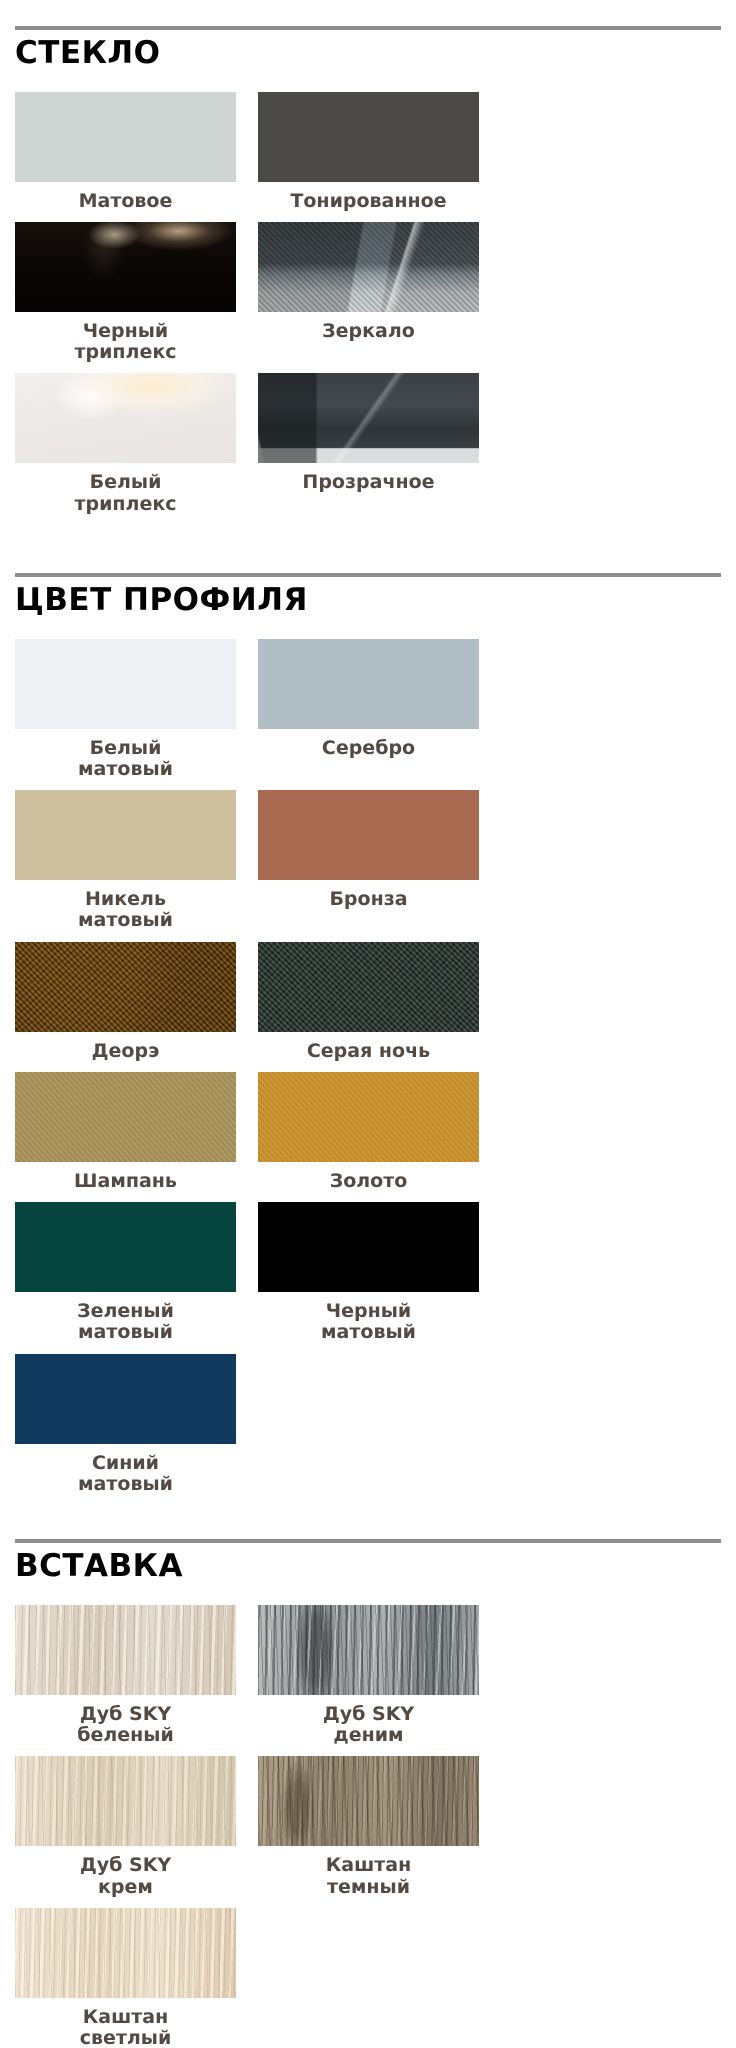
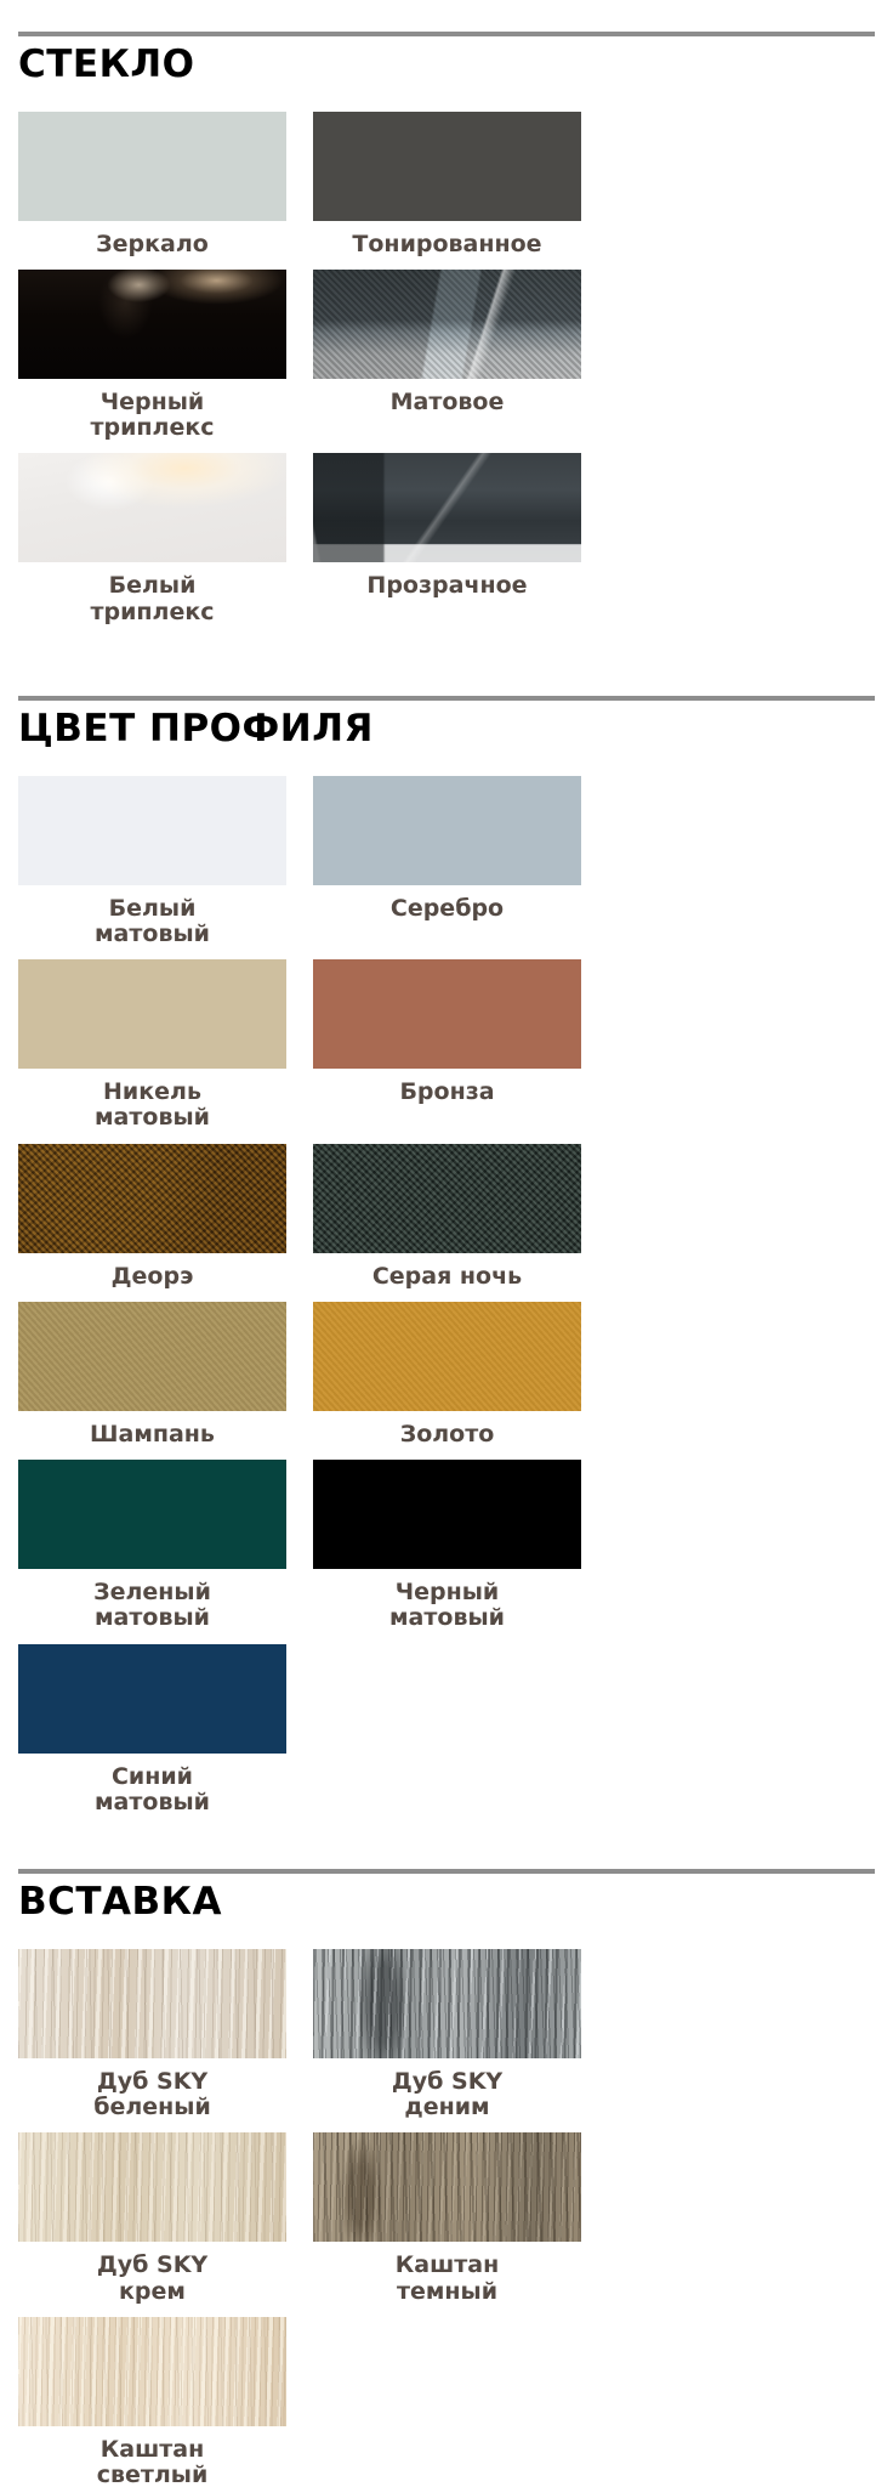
  СТЕКЛО
- Матовое
+ Зеркало
  Тонированное
  Черный
  триплекс
- Зеркало
+ Матовое
  Белый
  триплекс
  Прозрачное
  ЦВЕТ ПРОФИЛЯ
  Белый
  матовый
  Серебро
  Никель
  матовый
  Бронза
  Деорэ
  Серая ночь
  Шампань
  Золото
  Зеленый
  матовый
  Черный
  матовый
  Синий
  матовый
  ВСТАВКА
  Дуб SKY
  беленый
  Дуб SKY
  деним
  Дуб SKY
  крем
  Каштан
  темный
  Каштан
  светлый
